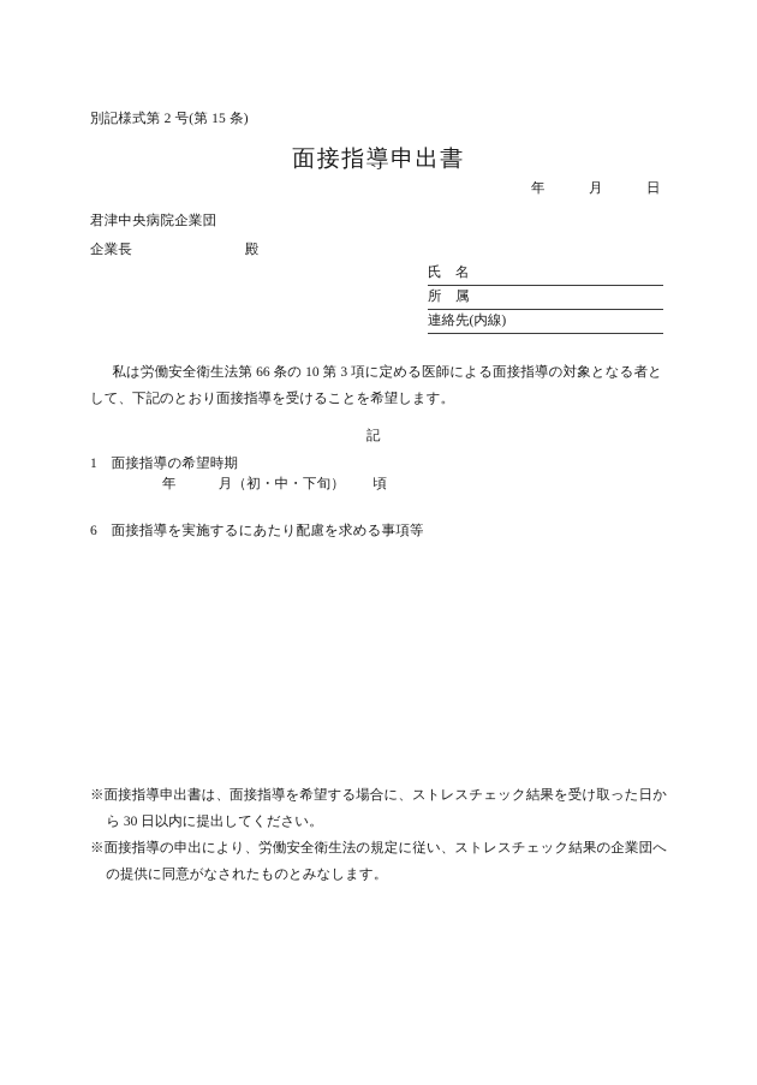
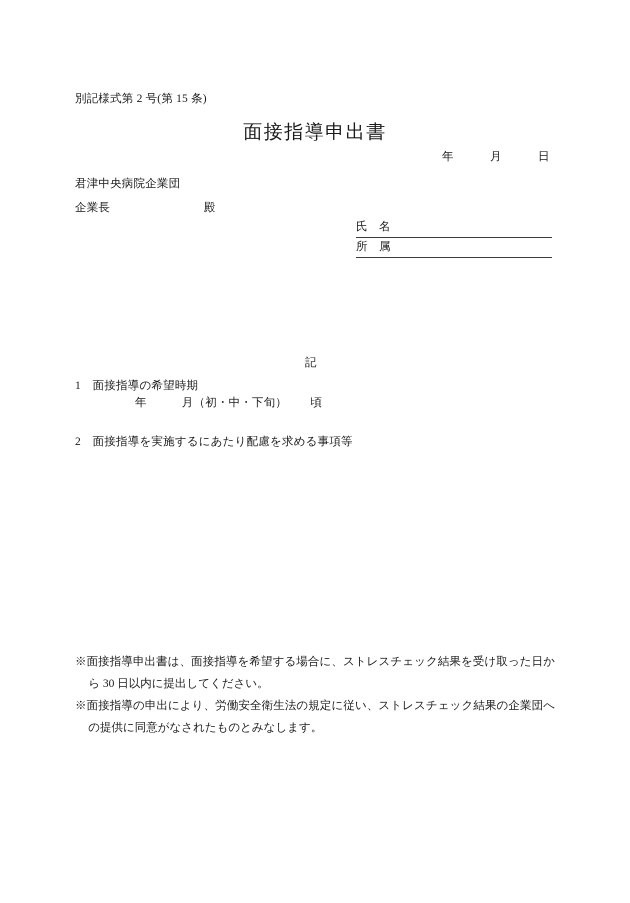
  別記様式第 2 号(第 15 条)
  面接指導申出書
  年 月 日
  君津中央病院企業団
  企業長 殿
  氏 名
  所 属
- 連絡先(内線)
- 私は労働安全衛生法第 66 条の 10 第 3 項に定める医師による面接指導の対象となる者として、下記のとおり面接指導を受けることを希望します。
  記
  1 面接指導の希望時期
  年 月（初・中・下旬） 頃
- 6 面接指導を実施するにあたり配慮を求める事項等
+ 2 面接指導を実施するにあたり配慮を求める事項等
  ※面接指導申出書は、面接指導を希望する場合に、ストレスチェック結果を受け取った日から 30 日以内に提出してください。
  ※面接指導の申出により、労働安全衛生法の規定に従い、ストレスチェック結果の企業団への提供に同意がなされたものとみなします。
